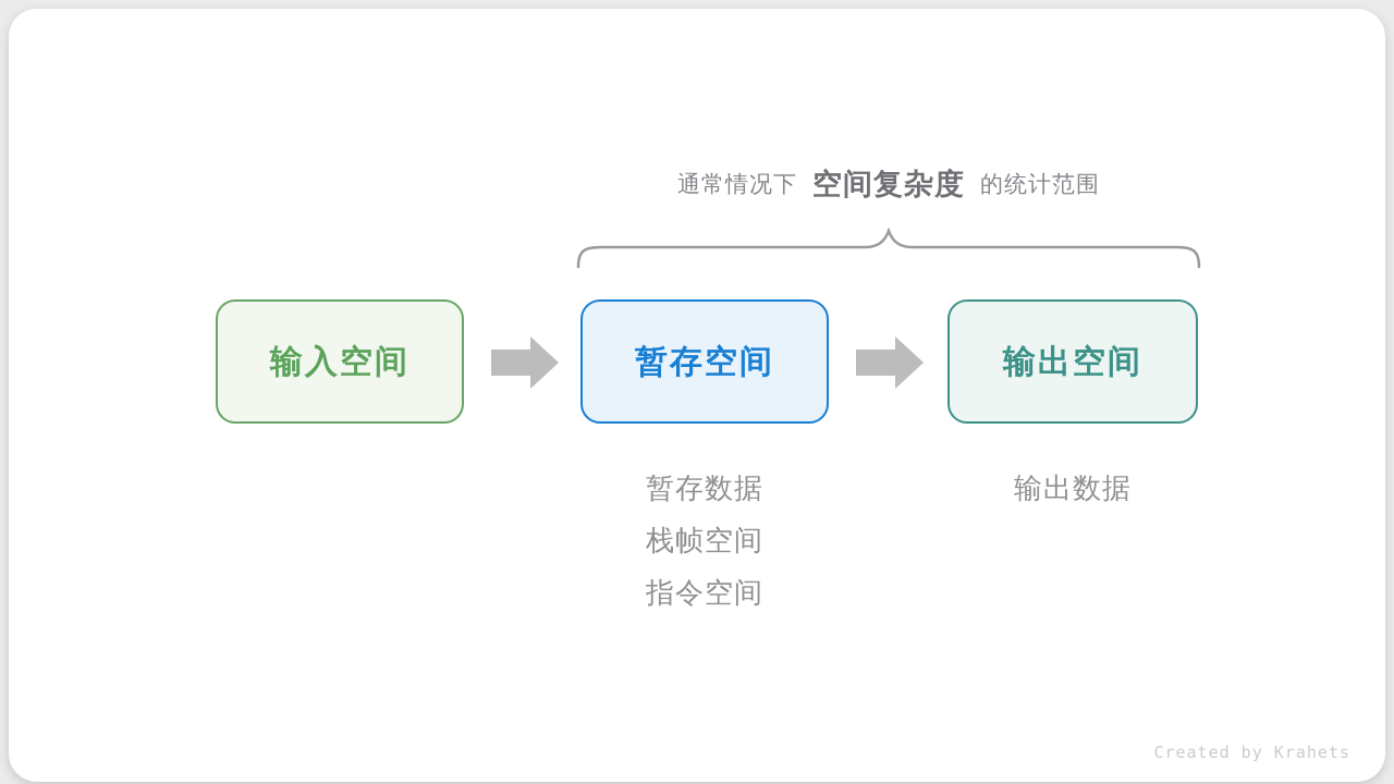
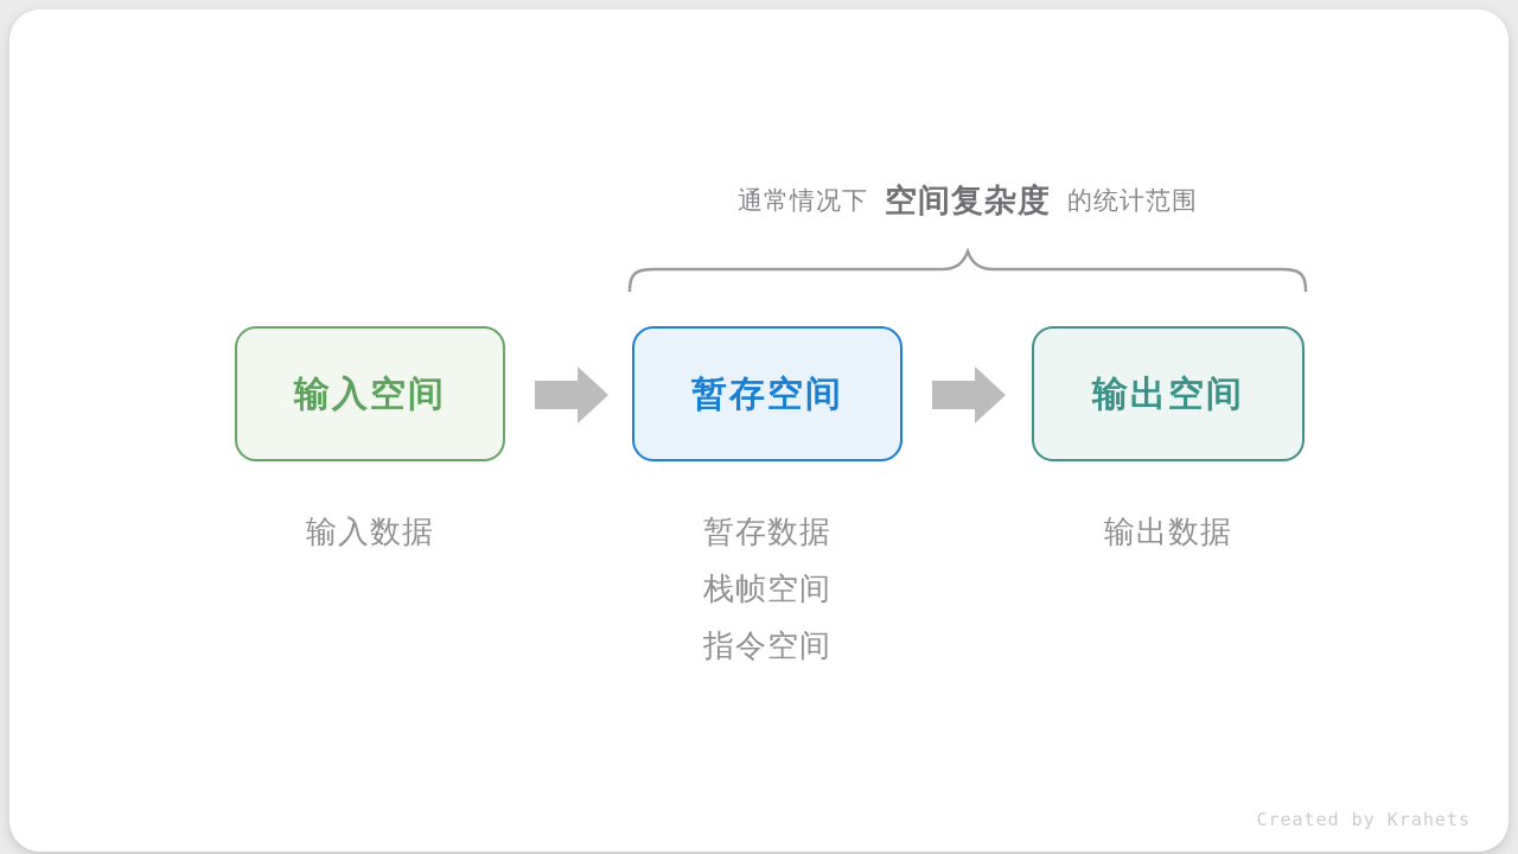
  通常情况下
  空间复杂度
  的统计范围
  输入空间
  暂存空间
  输出空间
+ 输入数据
  暂存数据
  栈帧空间
  指令空间
  输出数据
  Created by Krahets
